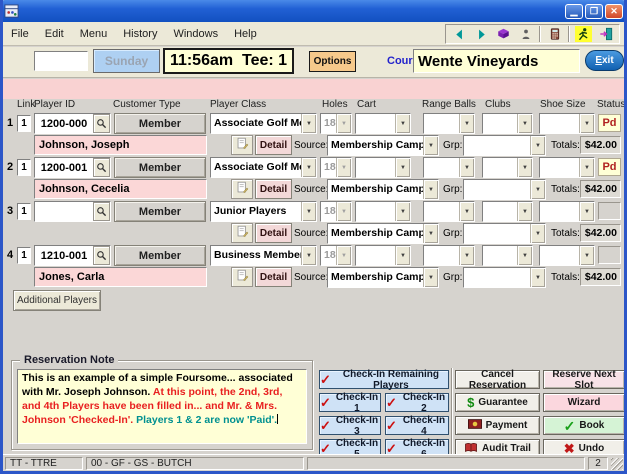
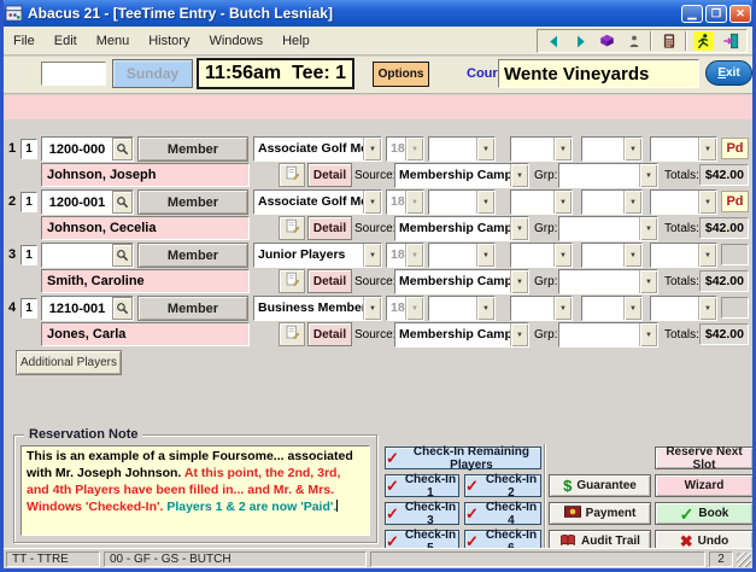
+ Abacus 21 - [TeeTime Entry - Butch Lesniak]
  ▁
  ❐
  ✕
  File
  Edit
  Menu
  History
  Windows
  Help
  Sunday
  11:56am Tee: 1
  Options
  Wente Vineyards
  Exit
- Link
- Player ID
- Customer Type
- Player Class
- Holes
- Cart
- Range Balls
- Clubs
- Shoe Size
- Status
  1
  1
  1200-000
  Member
  Associate Golf M
  18
  Pd
  Johnson, Joseph
  Detail
  Source
  Membership Camp
  Grp:
  Totals:
  $42.00
  2
  1
  1200-001
  Member
  Associate Golf M
  18
  Pd
  Johnson, Cecelia
  Detail
  Source
  Membership Camp
  Grp:
  Totals:
  $42.00
  3
  1
  Member
  Junior Players
  18
+ Smith, Caroline
  Detail
  Source
  Membership Camp
  Grp:
  Totals:
  $42.00
  4
  1
  1210-001
  Member
  Business Membe
  18
  Jones, Carla
  Detail
  Source
  Membership Camp
  Grp:
  Totals:
  $42.00
  Additional Players
  Reservation Note
- This is an example of a simple Foursome... associated with Mr. Joseph Johnson. At this point, the 2nd, 3rd, and 4th Players have been filled in... and Mr. & Mrs. Johnson 'Checked-In'. Players 1 & 2 are now 'Paid'.
+ This is an example of a simple Foursome... associated with Mr. Joseph Johnson. At this point, the 2nd, 3rd, and 4th Players have been filled in... and Mr. & Mrs. Windows 'Checked-In'. Players 1 & 2 are now 'Paid'.
  ✓
  Check-In Remaining Players
  ✓
  Check-In 1
  ✓
  Check-In 2
  ✓
  Check-In 3
  ✓
  Check-In 4
  ✓
  Check-In
  ✓
  Check-In
- Cancel Reservation
  Reserve Next Slot
  $
  Guarantee
  Wizard
  Payment
  ✓
  Book
  Audit Trail
  ✖
  Undo
  TT - TTRE
  00 - GF - GS - BUTCH
  2
